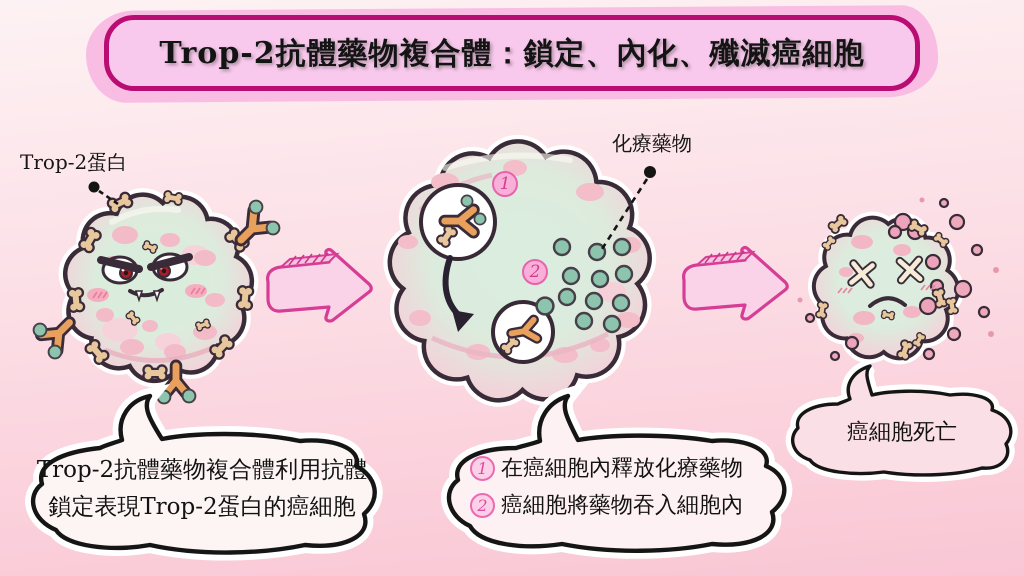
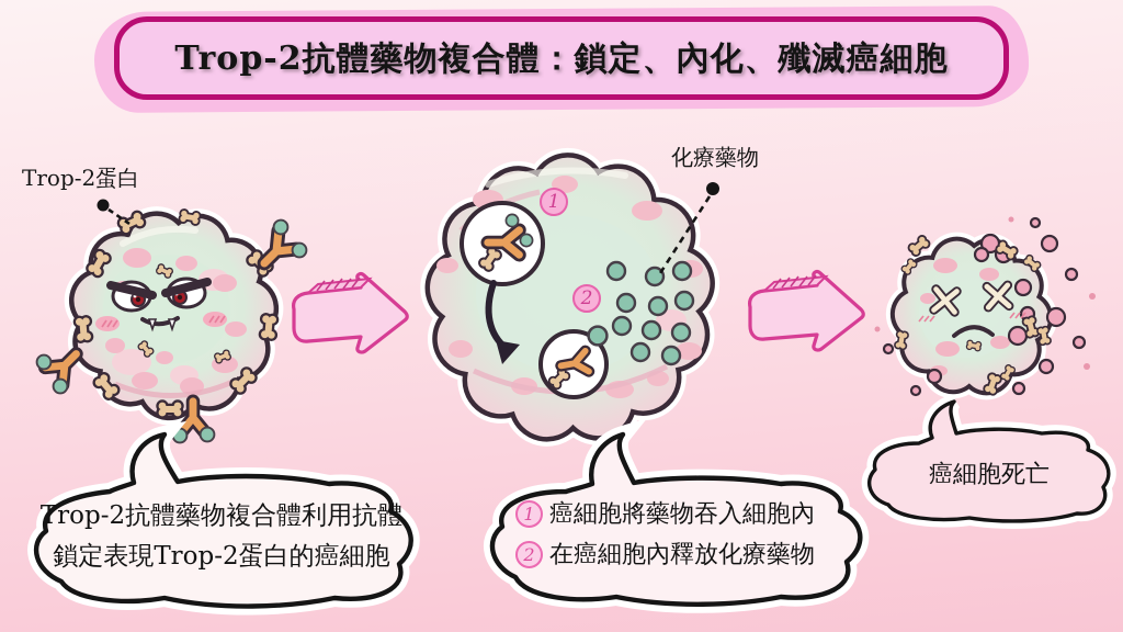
  Trop-2抗體藥物複合體：鎖定、內化、殲滅癌細胞
  Trop-2蛋白
  化療藥物
  1
  2
  Trop-2抗體藥物複合體利用抗體
  鎖定表現Trop-2蛋白的癌細胞
  1
- 在癌細胞內釋放化療藥物
+ 癌細胞將藥物吞入細胞內
  2
- 癌細胞將藥物吞入細胞內
+ 在癌細胞內釋放化療藥物
  癌細胞死亡
